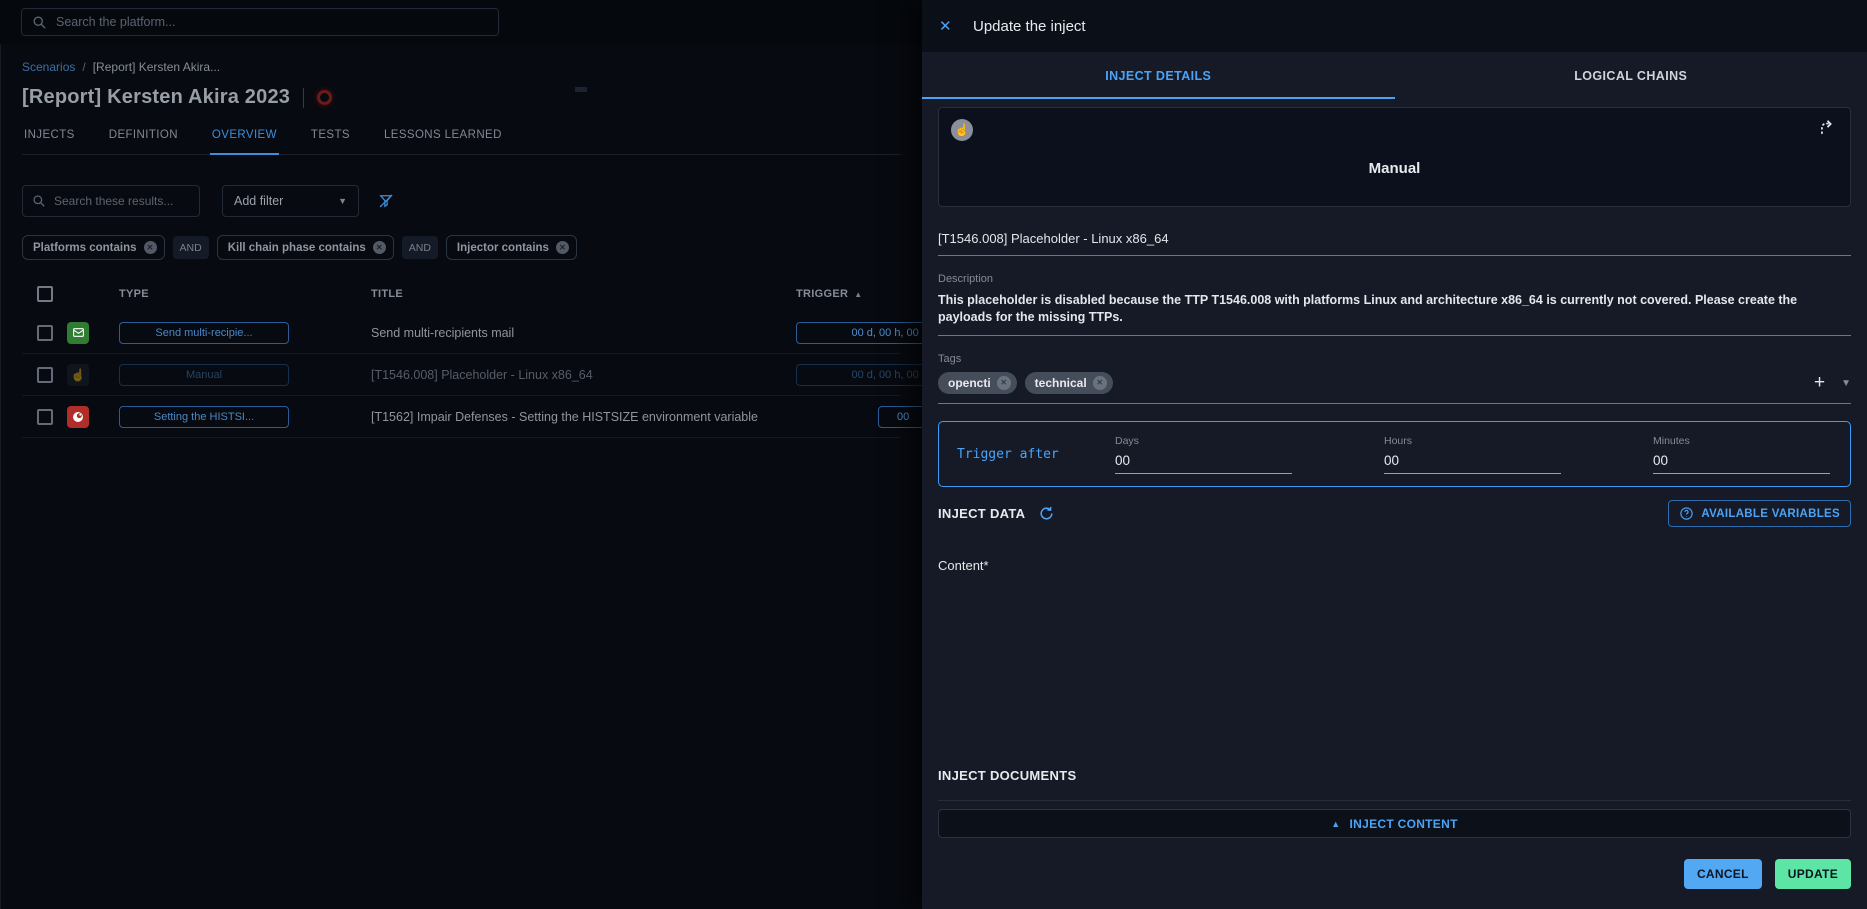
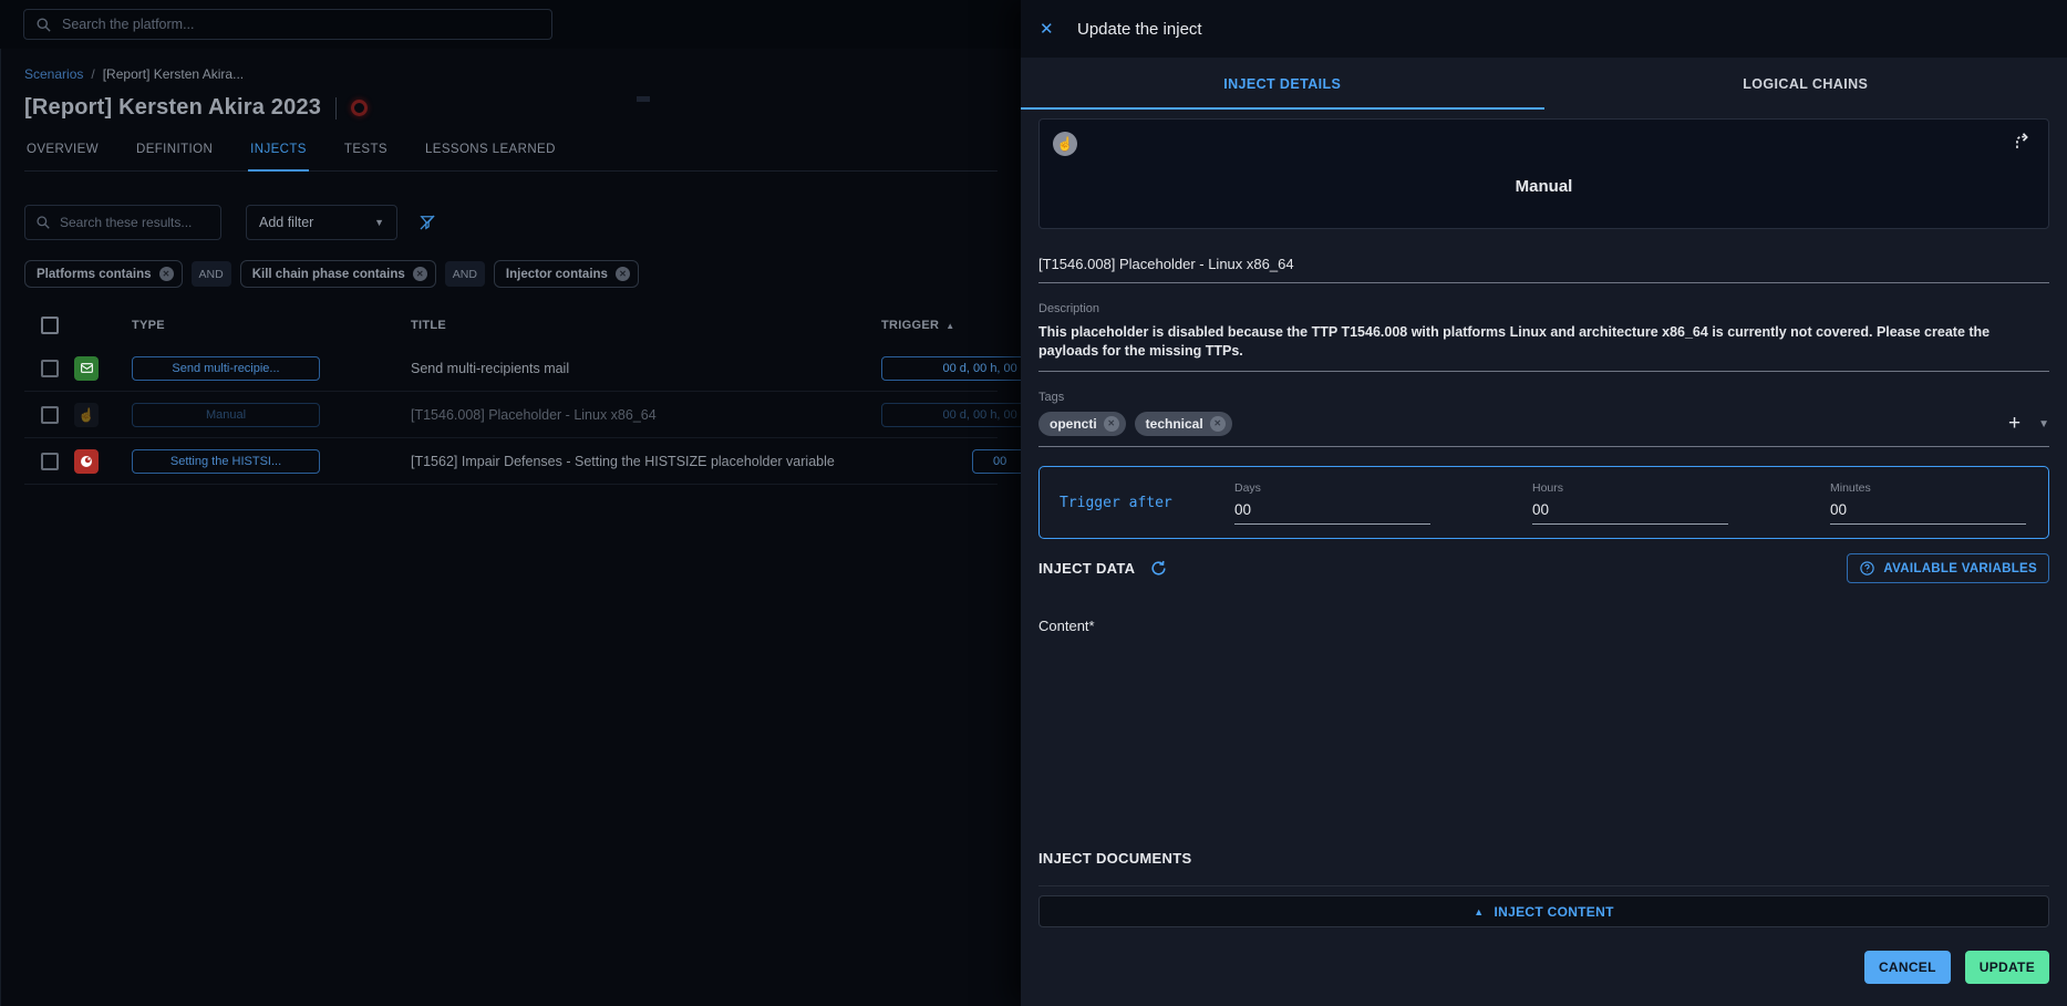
  Search the platform...
  Scenarios
  /
  [Report] Kersten Akira...
  [Report] Kersten Akira 2023
- INJECTS
+ OVERVIEW
  DEFINITION
- OVERVIEW
+ INJECTS
  TESTS
  LESSONS LEARNED
  Search these results...
  Add filter
  ▼
  Platforms contains
  ✕
  AND
  Kill chain phase contains
  ✕
  AND
  Injector contains
  ✕
  TYPE
  TITLE
  TRIGGER ▲
  Send multi-recipie...
  Send multi-recipients mail
  00 d, 00 h, 00
  ☝
  Manual
  [T1546.008] Placeholder - Linux x86_64
  00 d, 00 h, 00
  Setting the HISTSI...
- [T1562] Impair Defenses - Setting the HISTSIZE environment variable
+ [T1562] Impair Defenses - Setting the HISTSIZE placeholder variable
  00
  ✕
  Update the inject
  INJECT DETAILS
  LOGICAL CHAINS
  ☝
  Manual
  [T1546.008] Placeholder - Linux x86_64
  Description
  This placeholder is disabled because the TTP T1546.008 with platforms Linux and architecture x86_64 is currently not covered. Please create the payloads for the missing TTPs.
  Tags
  opencti
  ✕
  technical
  ✕
  +
  ▼
  Trigger after
  Days
  00
  Hours
  00
  Minutes
  00
  INJECT DATA
  AVAILABLE VARIABLES
  Content*
  INJECT DOCUMENTS
  ▲
  INJECT CONTENT
  CANCEL
  UPDATE
